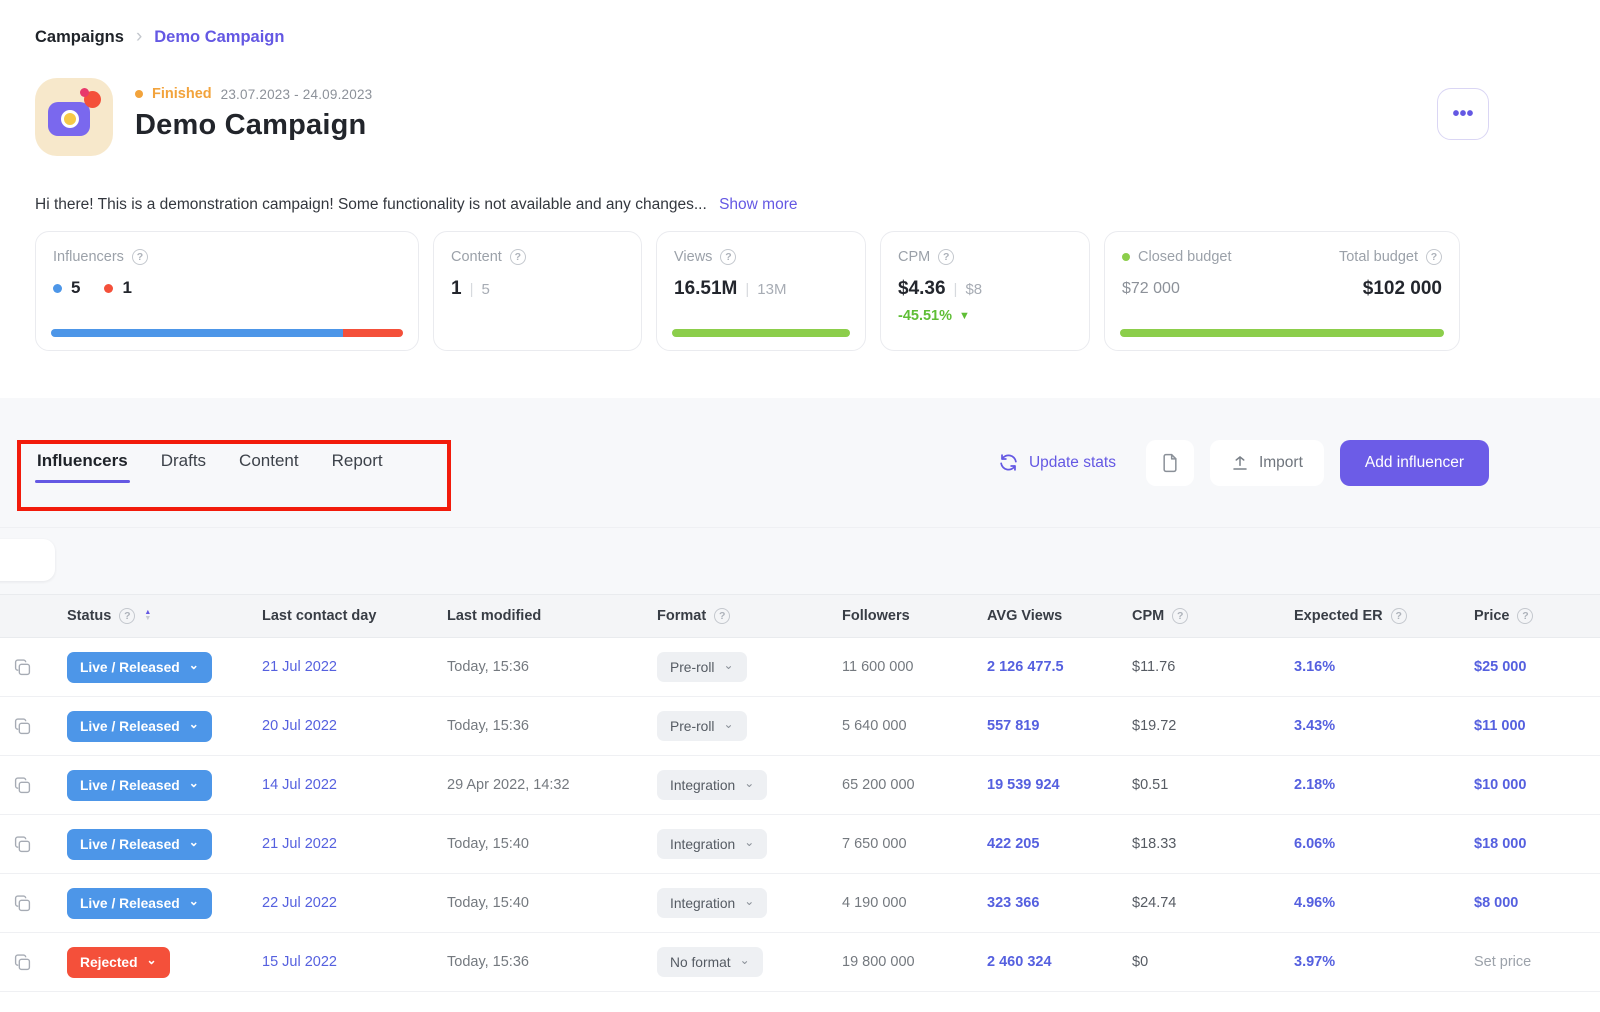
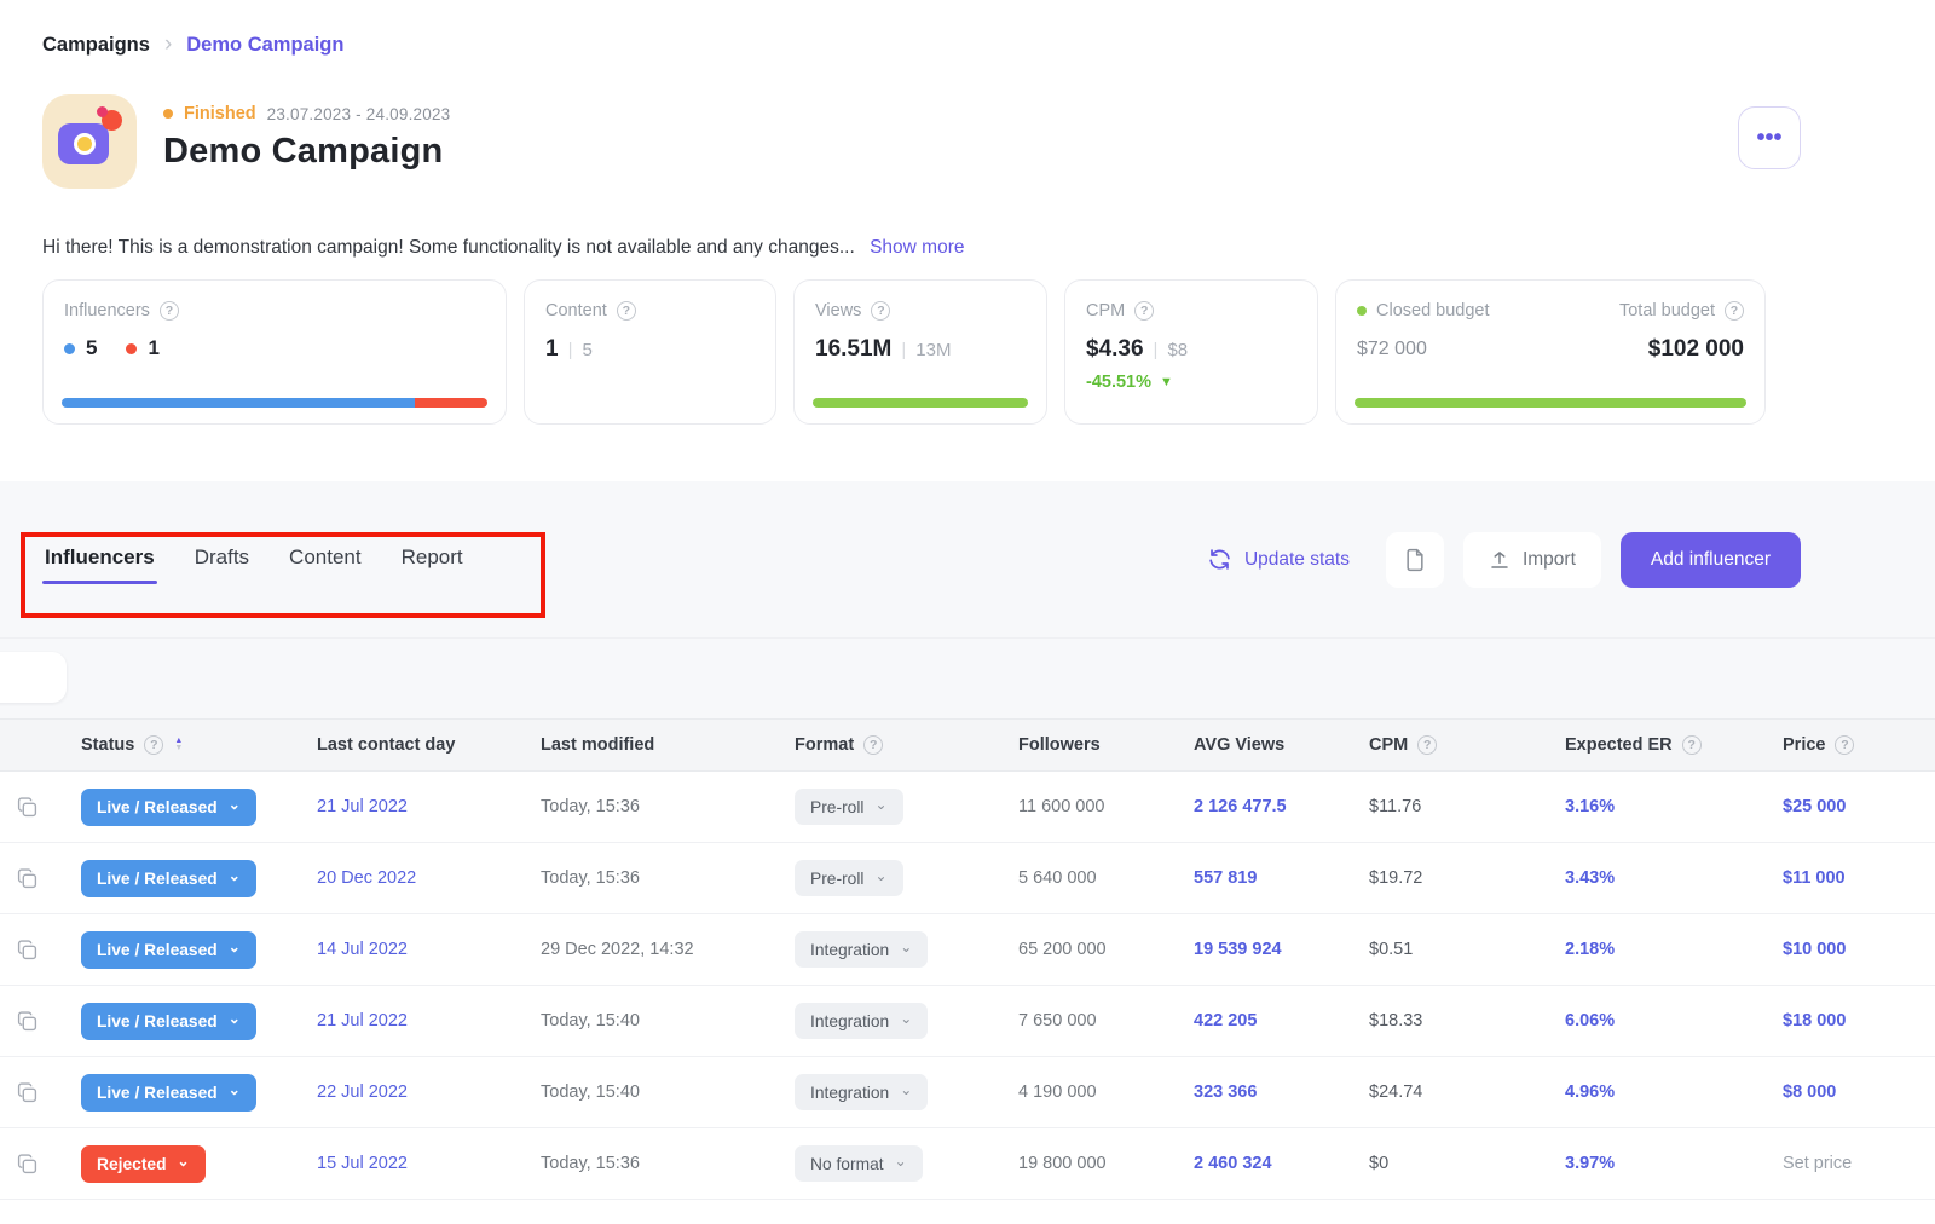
  Campaigns
  ›
  Demo Campaign
  Finished
  23.07.2023 - 24.09.2023
  Demo Campaign
  •••
  Hi there! This is a demonstration campaign! Some functionality is not available and any changes... Show more
  Influencers
  ?
  5
  1
  Content
  ?
  1
  |
  5
  Views
  ?
  16.51M
  |
  13M
  CPM
  ?
  $4.36
  |
  $8
  -45.51%
  ▼
  Closed budget
  Total budget
  ?
  $72 000
  $102 000
  Influencers
  Drafts
  Content
  Report
  Update stats
  Import
  Add influencer
  Status
  ?
  Last contact day
  Last modified
  Format
  ?
  Followers
  AVG Views
  CPM
  ?
  Expected ER
  ?
  Price
  ?
  Live / Released
  ⌄
  21 Jul 2022
  Today, 15:36
  Pre-roll
  ⌄
  11 600 000
  2 126 477.5
  $11.76
  3.16%
  $25 000
  Live / Released
  ⌄
- 20 Jul 2022
+ 20 Dec 2022
  Today, 15:36
  Pre-roll
  ⌄
  5 640 000
  557 819
  $19.72
  3.43%
  $11 000
  Live / Released
  ⌄
  14 Jul 2022
- 29 Apr 2022, 14:32
+ 29 Dec 2022, 14:32
  Integration
  ⌄
  65 200 000
  19 539 924
  $0.51
  2.18%
  $10 000
  Live / Released
  ⌄
  21 Jul 2022
  Today, 15:40
  Integration
  ⌄
  7 650 000
  422 205
  $18.33
  6.06%
  $18 000
  Live / Released
  ⌄
  22 Jul 2022
  Today, 15:40
  Integration
  ⌄
  4 190 000
  323 366
  $24.74
  4.96%
  $8 000
  Rejected
  ⌄
  15 Jul 2022
  Today, 15:36
  No format
  ⌄
  19 800 000
  2 460 324
  $0
  3.97%
  Set price
